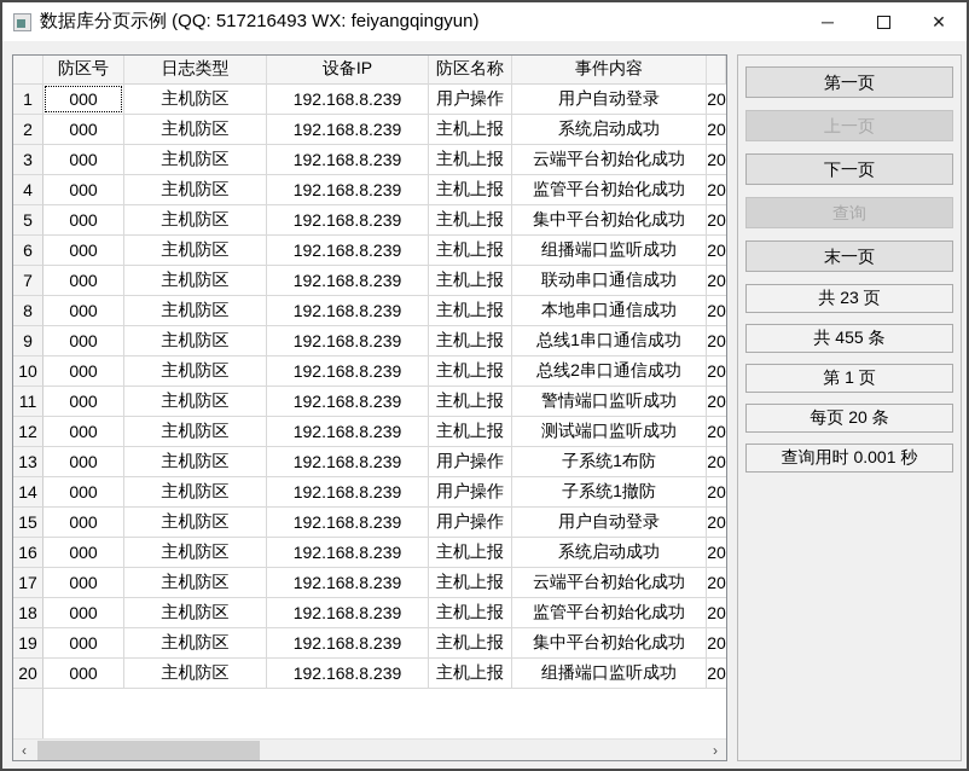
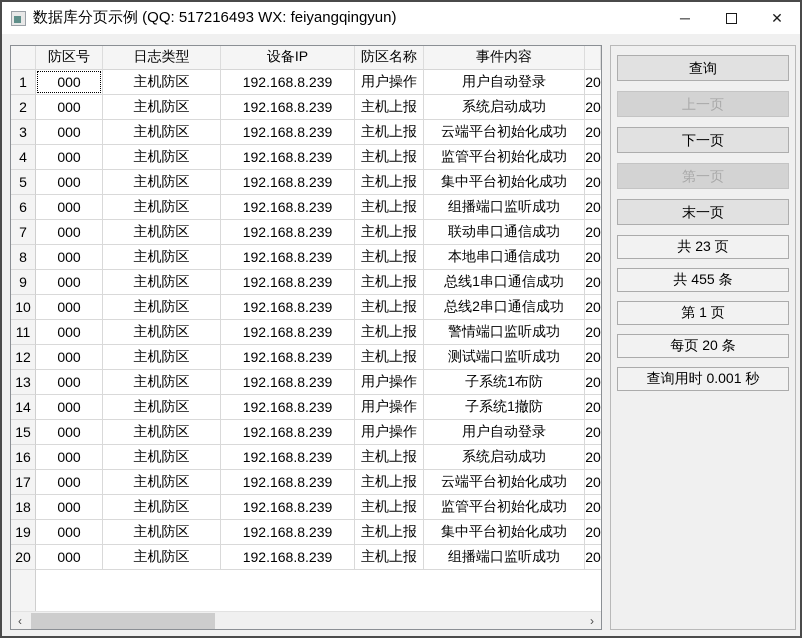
  数据库分页示例 (QQ: 517216493 WX: feiyangqingyun)
  ─
  ✕
  防区号
  日志类型
  设备IP
  防区名称
  事件内容
  1
  000
  主机防区
  192.168.8.239
  用户操作
  用户自动登录
  20
  2
  000
  主机防区
  192.168.8.239
  主机上报
  系统启动成功
  20
  3
  000
  主机防区
  192.168.8.239
  主机上报
  云端平台初始化成功
  20
  4
  000
  主机防区
  192.168.8.239
  主机上报
  监管平台初始化成功
  20
  5
  000
  主机防区
  192.168.8.239
  主机上报
  集中平台初始化成功
  20
  6
  000
  主机防区
  192.168.8.239
  主机上报
  组播端口监听成功
  20
  7
  000
  主机防区
  192.168.8.239
  主机上报
  联动串口通信成功
  20
  8
  000
  主机防区
  192.168.8.239
  主机上报
  本地串口通信成功
  20
  9
  000
  主机防区
  192.168.8.239
  主机上报
  总线1串口通信成功
  20
  10
  000
  主机防区
  192.168.8.239
  主机上报
  总线2串口通信成功
  20
  11
  000
  主机防区
  192.168.8.239
  主机上报
  警情端口监听成功
  20
  12
  000
  主机防区
  192.168.8.239
  主机上报
  测试端口监听成功
  20
  13
  000
  主机防区
  192.168.8.239
  用户操作
  子系统1布防
  20
  14
  000
  主机防区
  192.168.8.239
  用户操作
  子系统1撤防
  20
  15
  000
  主机防区
  192.168.8.239
  用户操作
  用户自动登录
  20
  16
  000
  主机防区
  192.168.8.239
  主机上报
  系统启动成功
  20
  17
  000
  主机防区
  192.168.8.239
  主机上报
  云端平台初始化成功
  20
  18
  000
  主机防区
  192.168.8.239
  主机上报
  监管平台初始化成功
  20
  19
  000
  主机防区
  192.168.8.239
  主机上报
  集中平台初始化成功
  20
  20
  000
  主机防区
  192.168.8.239
  主机上报
  组播端口监听成功
  20
  ‹
  ›
- 第一页
+ 查询
  上一页
  下一页
- 查询
+ 第一页
  末一页
  共 23 页
  共 455 条
  第 1 页
  每页 20 条
  查询用时 0.001 秒
